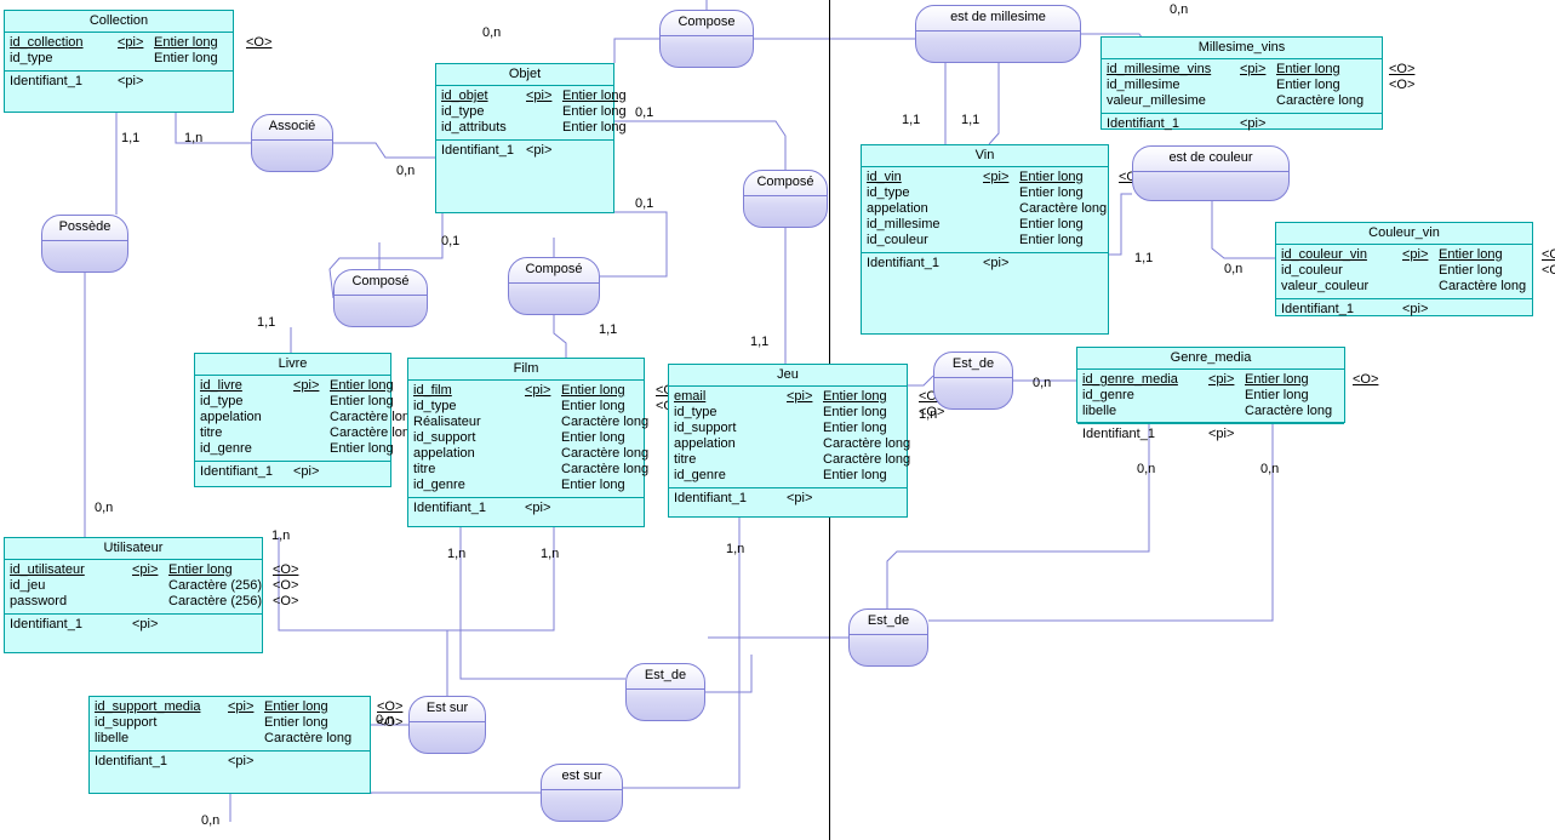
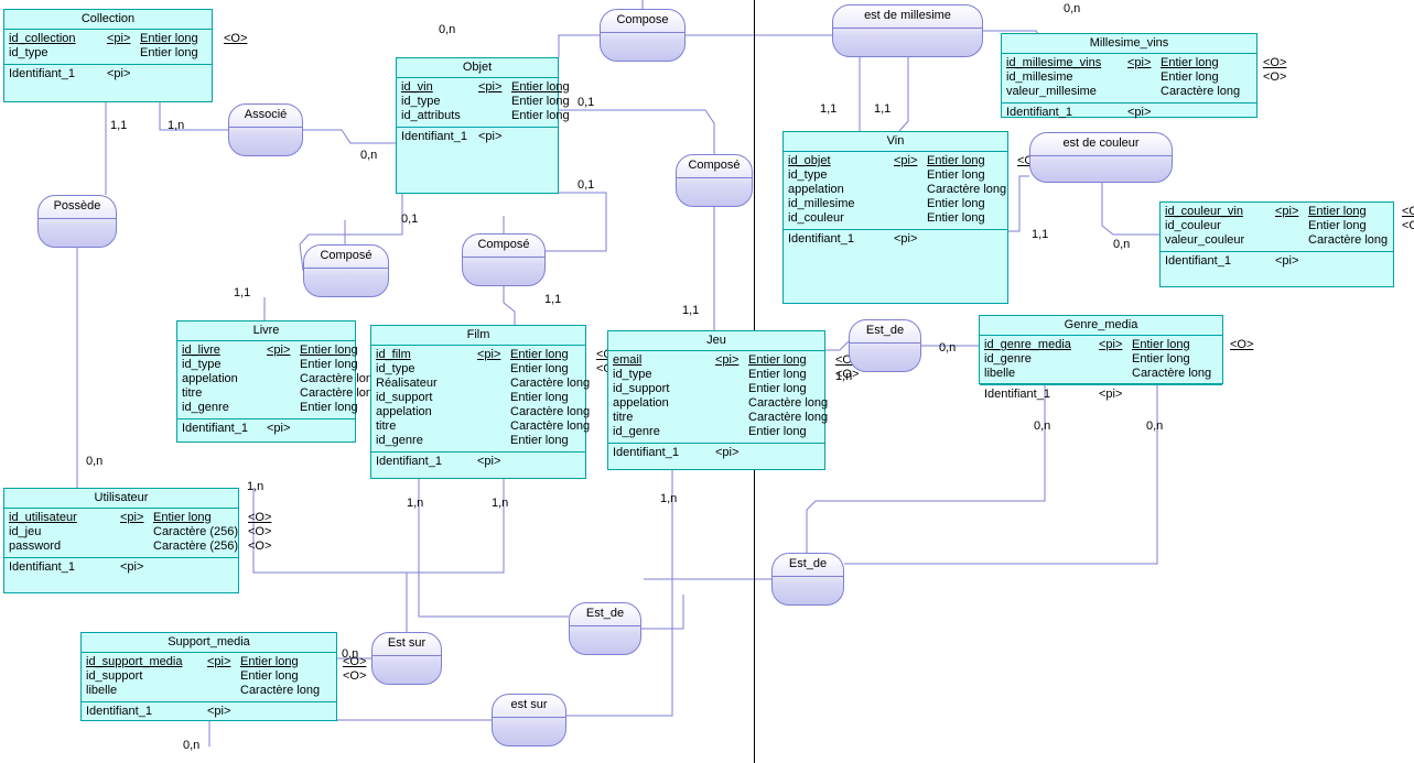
  Collection
  id_collection
  <pi>
  Entier long
  <O>
  id_type
  Entier long
  Identifiant_1
  <pi>
  Objet
- id_objet
+ id_vin
  <pi>
  Entier long
  id_type
  Entier long
  id_attributs
  Entier long
  Identifiant_1
  <pi>
  Millesime_vins
  id_millesime_vins
  <pi>
  Entier long
  <O>
  id_millesime
  Entier long
  <O>
  valeur_millesime
  Caractère long
  Identifiant_1
  <pi>
  Vin
- id_vin
+ id_objet
  <pi>
  Entier long
  id_type
  Entier long
  appelation
  Caractère long
  id_millesime
  Entier long
  id_couleur
  Entier long
  Identifiant_1
  <pi>
- Couleur_vin
  id_couleur_vin
  <pi>
  Entier long
  id_couleur
  Entier long
  valeur_couleur
  Caractère long
  Identifiant_1
  <pi>
  Livre
  id_livre
  <pi>
  Entier long
  id_type
  Entier long
  appelation
  Caractère lon
  titre
  Caractère lon
  id_genre
  Entier long
  Identifiant_1
  <pi>
  Film
  id_film
  <pi>
  Entier long
  id_type
  Entier long
  Réalisateur
  Caractère long
  id_support
  Entier long
  appelation
  Caractère long
  titre
  Caractère long
  id_genre
  Entier long
  Identifiant_1
  <pi>
  Jeu
  email
  <pi>
  Entier long
  id_type
  Entier long
  <O>
  id_support
  Entier long
  appelation
  Caractère long
  titre
  Caractère long
  id_genre
  Entier long
  Identifiant_1
  <pi>
  Genre_media
  id_genre_media
  <pi>
  Entier long
  <O>
  id_genre
  Entier long
  libelle
  Caractère long
  Identifiant_1
  <pi>
  Utilisateur
  id_utilisateur
  <pi>
  Entier long
  <O>
  id_jeu
  Caractère (256)
  <O>
  password
  Caractère (256)
  <O>
  Identifiant_1
  <pi>
+ Support_media
  id_support_media
  <pi>
  Entier long
  <O>
  id_support
  Entier long
  <O>
  libelle
  Caractère long
  Identifiant_1
  <pi>
  Associé
  Possède
  Compose
  est de millesime
  est de couleur
  Composé
  Composé
  Composé
  Est_de
  Est_de
  Est_de
  Est sur
  est sur
  0,n
  0,n
  1,1
  1,n
  0,n
  0,1
  1,1
  1,1
  0,1
  0,1
  1,1
  0,n
  1,1
  1,1
  1,1
  1,n
  0,n
  0,n
  0,n
  0,n
  1,n
  1,n
  1,n
  1,n
  0,n
  0,n
